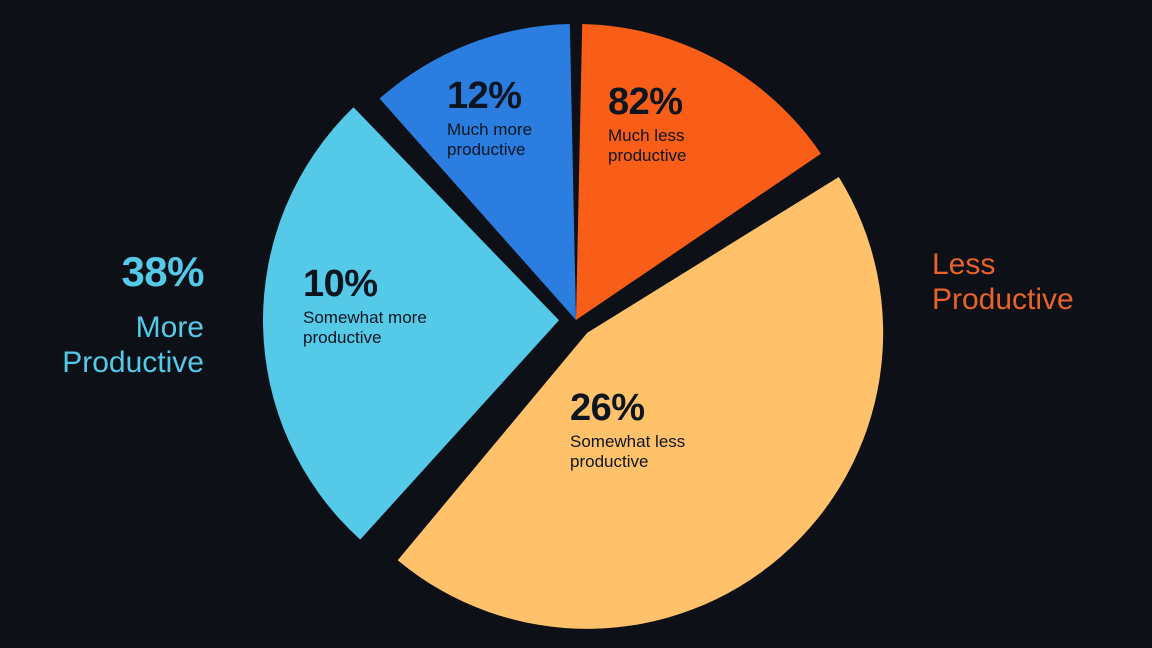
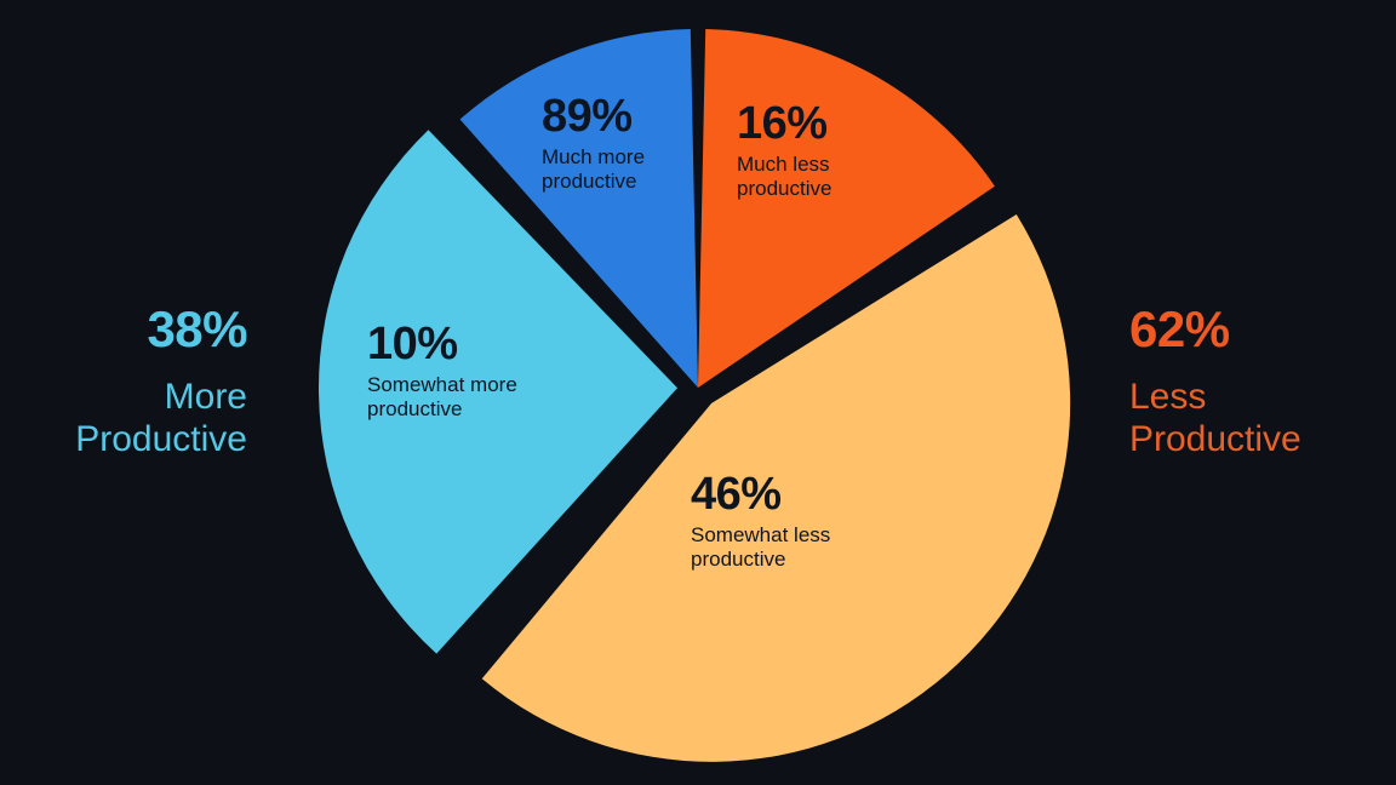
- 12%
+ 89%
  Much more
  productive
- 82%
+ 16%
  Much less
  productive
  10%
  Somewhat more
  productive
- 26%
+ 46%
  Somewhat less
  productive
  38%
  More
  Productive
+ 62%
  Less
  Productive
